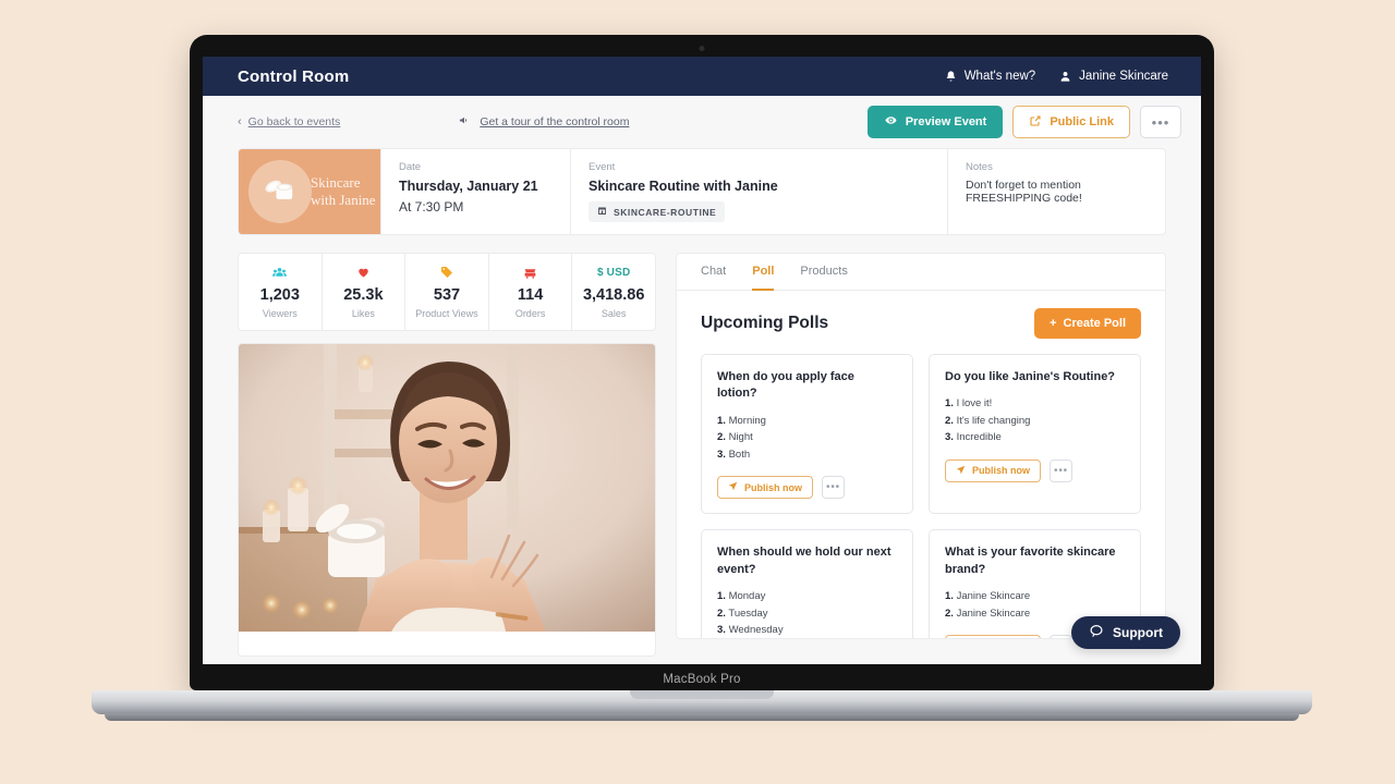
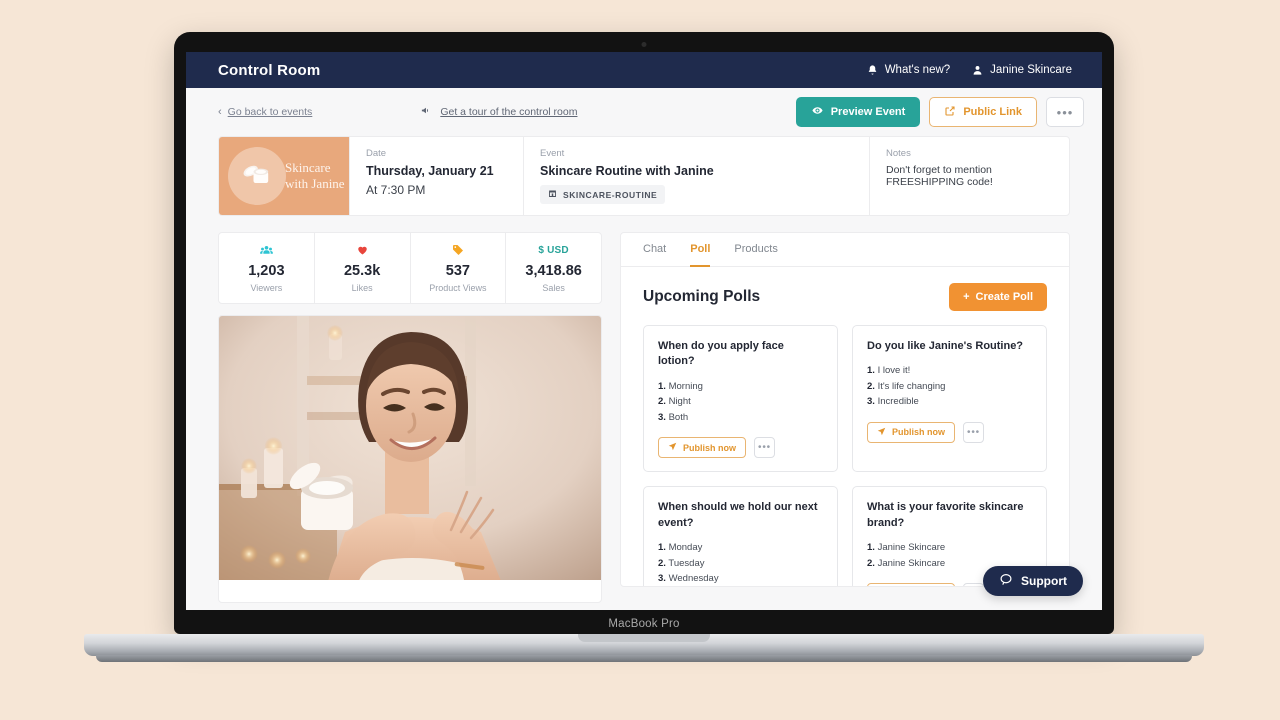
  MacBook Pro
  Control Room
  What's new?
  Janine Skincare
  ‹
  Go back to events
  Get a tour of the control room
  Preview Event
  Public Link
  •••
  Skincare with Janine
  Date
  Thursday, January 21
  At 7:30 PM
  Event
  Skincare Routine with Janine
  SKINCARE-ROUTINE
  Notes
  Don't forget to mention FREESHIPPING code!
  1,203
  Viewers
  25.3k
  Likes
  537
  Product Views
- 114
- Orders
  $ USD
  3,418.86
  Sales
  Chat
  Poll
  Products
  Upcoming Polls
  +
  Create Poll
  When do you apply face lotion?
  1. Morning
  2. Night
  3. Both
  Publish now
  •••
  Do you like Janine's Routine?
  1. I love it!
  2. It's life changing
  3. Incredible
  Publish now
  •••
  When should we hold our next event?
  1. Monday
  2. Tuesday
  3. Wednesday
  What is your favorite skincare brand?
  1. Janine Skincare
  2. Janine Skincare
  Support
